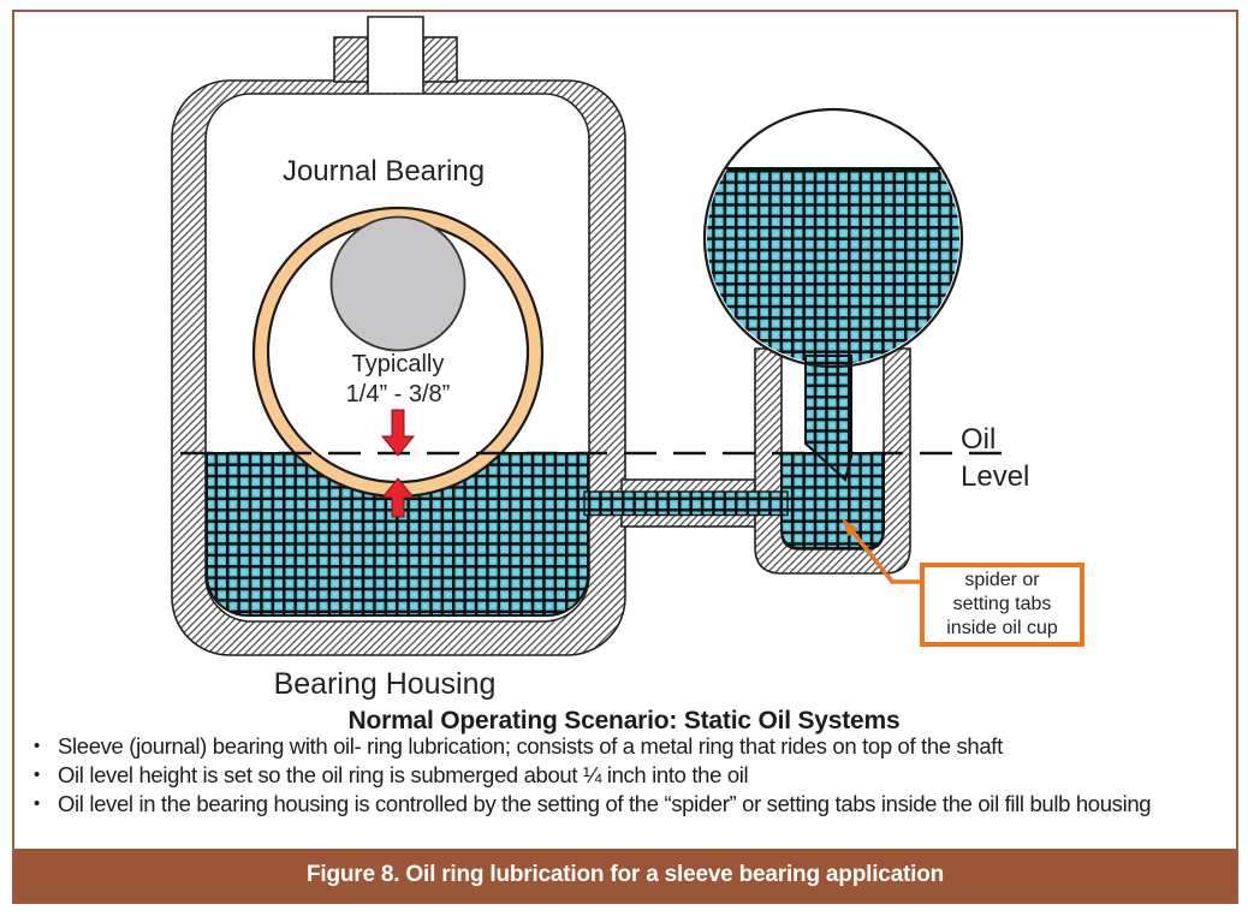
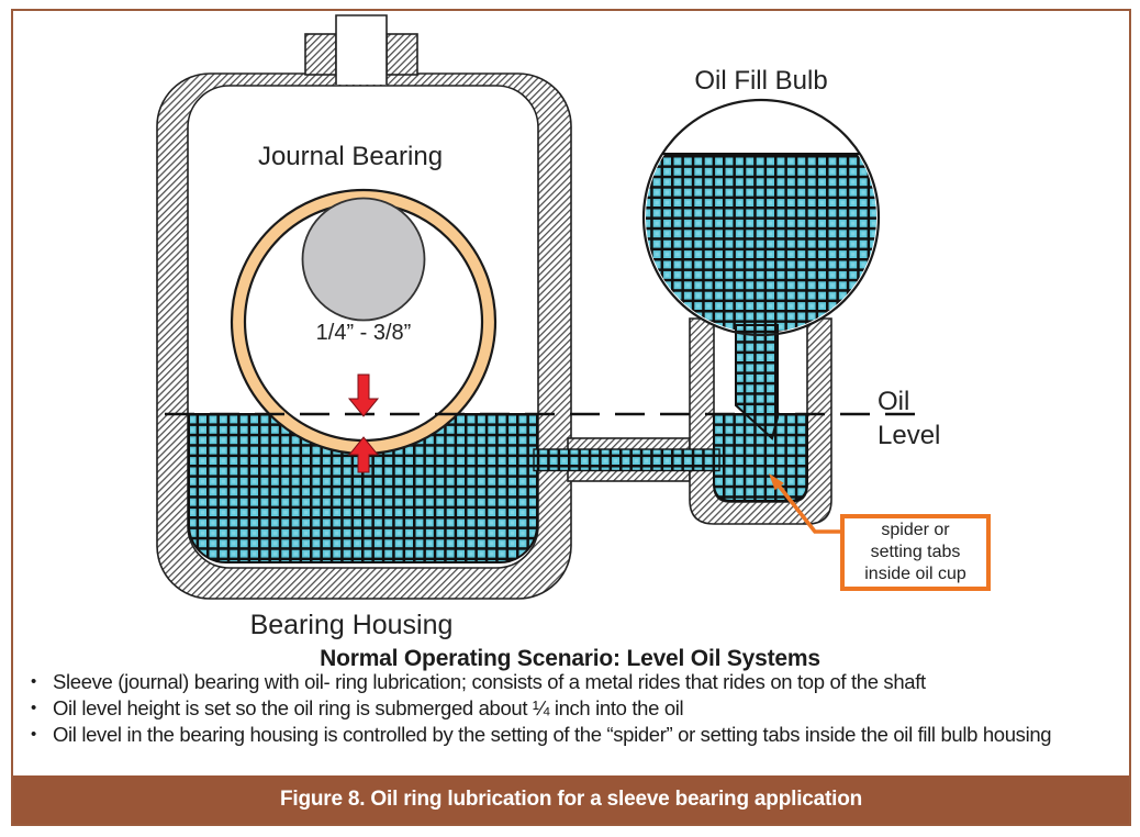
  Figure 8. Oil ring lubrication for a sleeve bearing application
  Journal Bearing
- Typically
  1/4” - 3/8”
+ Oil Fill Bulb
  Oil
  Level
  Bearing Housing
  spider or
  setting tabs
  inside oil cup
- Normal Operating Scenario: Static Oil Systems
+ Normal Operating Scenario: Level Oil Systems
  •
- Sleeve (journal) bearing with oil- ring lubrication; consists of a metal ring that rides on top of the shaft
+ Sleeve (journal) bearing with oil- ring lubrication; consists of a metal rides that rides on top of the shaft
  •
  Oil level height is set so the oil ring is submerged about ¼ inch into the oil
  •
  Oil level in the bearing housing is controlled by the setting of the “spider” or setting tabs inside the oil fill bulb housing
